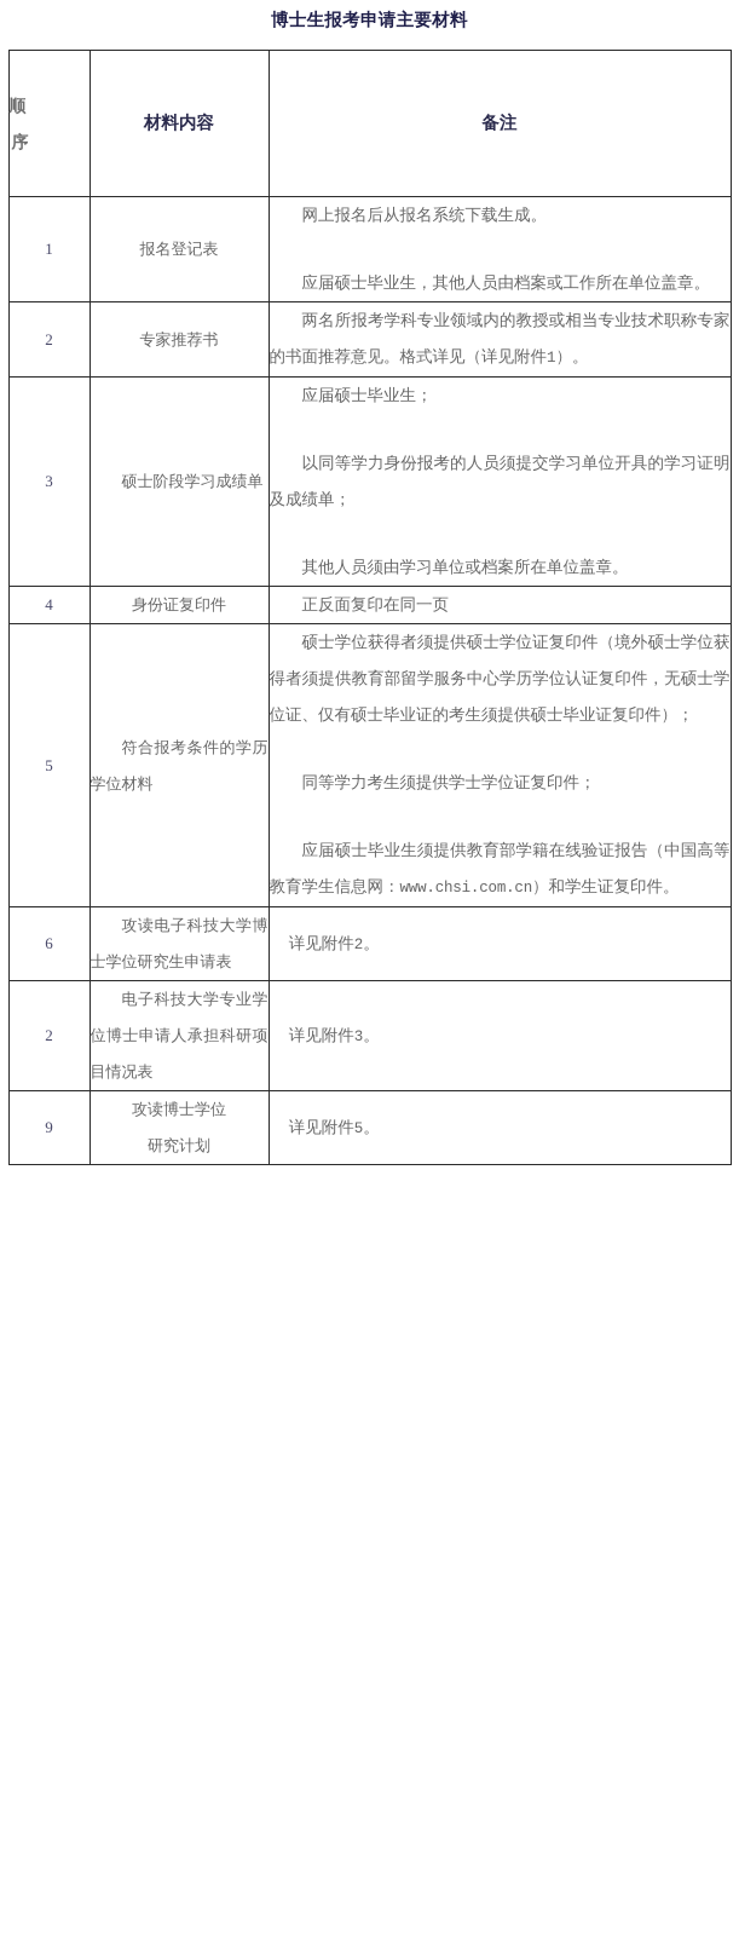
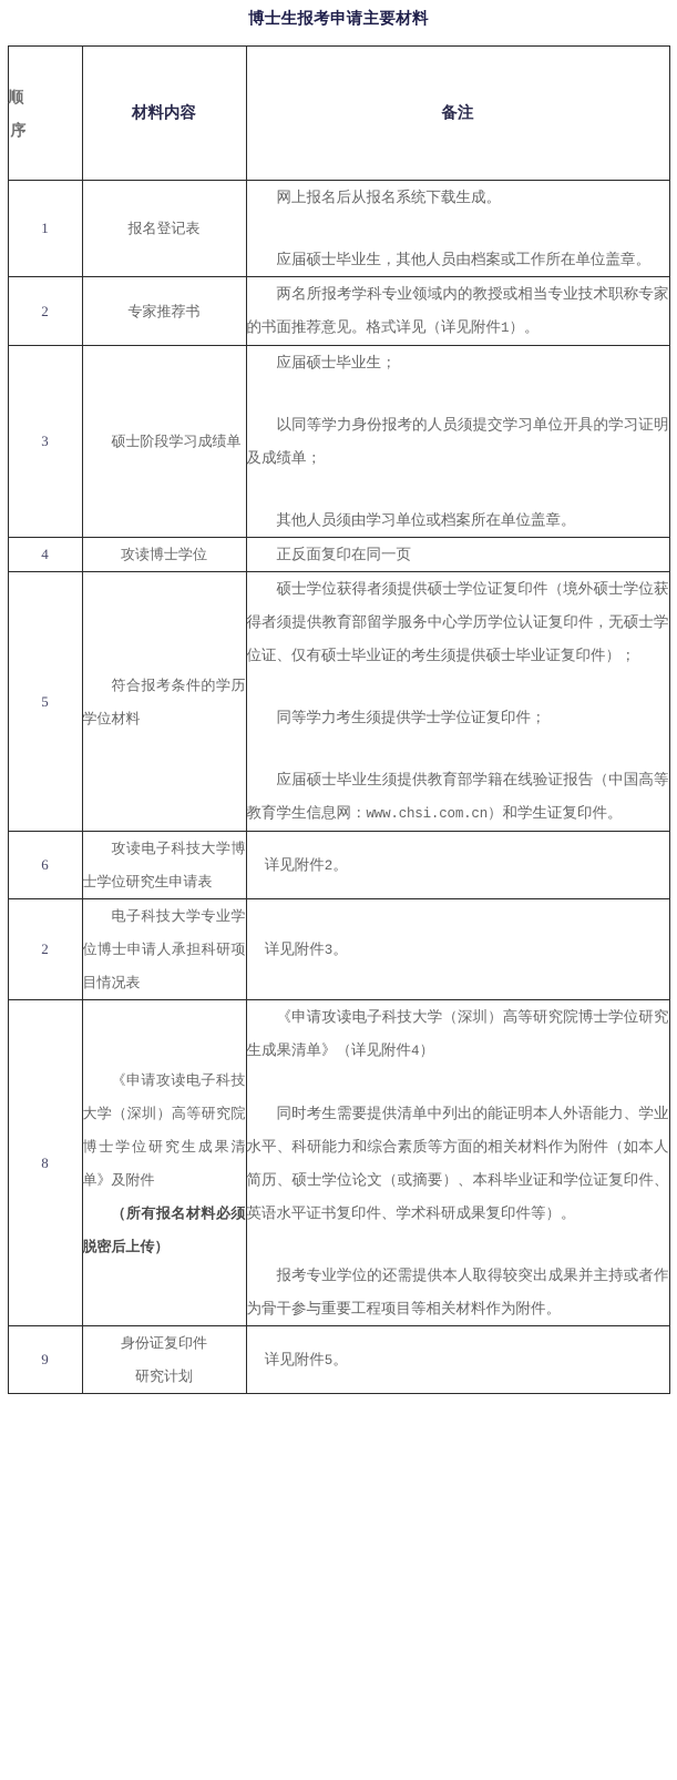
  博士生报考申请主要材料
  顺 序	材料内容	备注
  1	报名登记表	网上报名后从报名系统下载生成。应届硕士毕业生，其他人员由档案或工作所在单位盖章。
  2	专家推荐书	两名所报考学科专业领域内的教授或相当专业技术职称专家的书面推荐意见。格式详见（详见附件1）。
  3	硕士阶段学习成绩单	应届硕士毕业生；以同等学力身份报考的人员须提交学习单位开具的学习证明及成绩单；其他人员须由学习单位或档案所在单位盖章。
- 4	身份证复印件	正反面复印在同一页
+ 4	攻读博士学位	正反面复印在同一页
  5	符合报考条件的学历学位材料	硕士学位获得者须提供硕士学位证复印件（境外硕士学位获得者须提供教育部留学服务中心学历学位认证复印件，无硕士学位证、仅有硕士毕业证的考生须提供硕士毕业证复印件）；同等学力考生须提供学士学位证复印件；应届硕士毕业生须提供教育部学籍在线验证报告（中国高等教育学生信息网：www.chsi.com.cn）和学生证复印件。
  6	攻读电子科技大学博士学位研究生申请表	详见附件2。
  2	电子科技大学专业学位博士申请人承担科研项目情况表	详见附件3。
+ 8	《申请攻读电子科技大学（深圳）高等研究院博士学位研究生成果清单》及附件（所有报名材料必须脱密后上传）	《申请攻读电子科技大学（深圳）高等研究院博士学位研究生成果清单》（详见附件4）同时考生需要提供清单中列出的能证明本人外语能力、学业水平、科研能力和综合素质等方面的相关材料作为附件（如本人简历、硕士学位论文（或摘要）、本科毕业证和学位证复印件、英语水平证书复印件、学术科研成果复印件等）。报考专业学位的还需提供本人取得较突出成果并主持或者作为骨干参与重要工程项目等相关材料作为附件。
- 9	攻读博士学位研究计划	详见附件5。
+ 9	身份证复印件研究计划	详见附件5。
